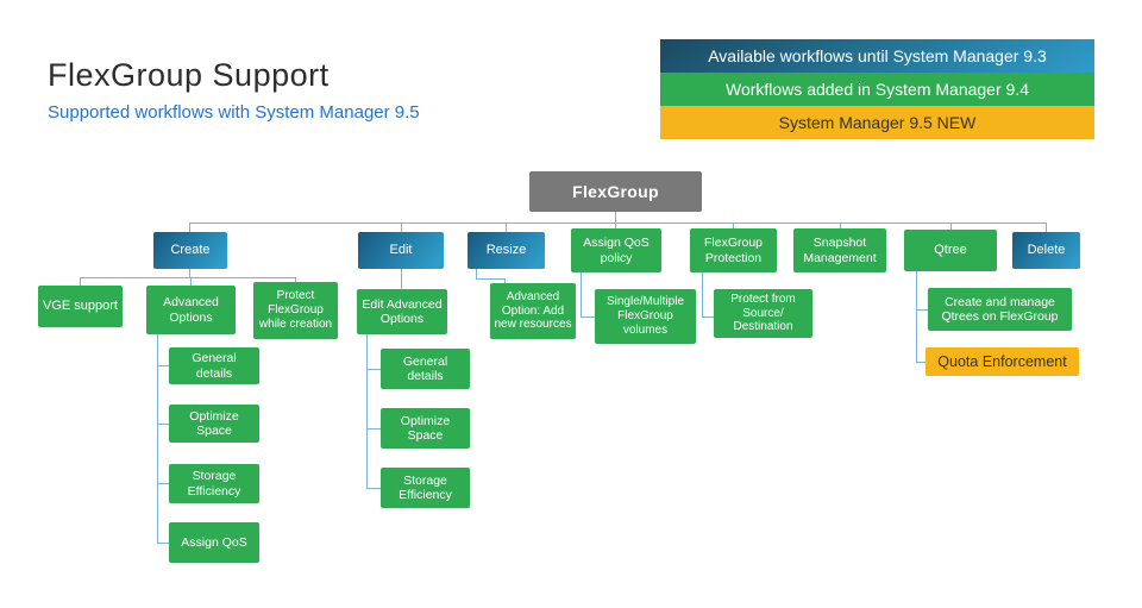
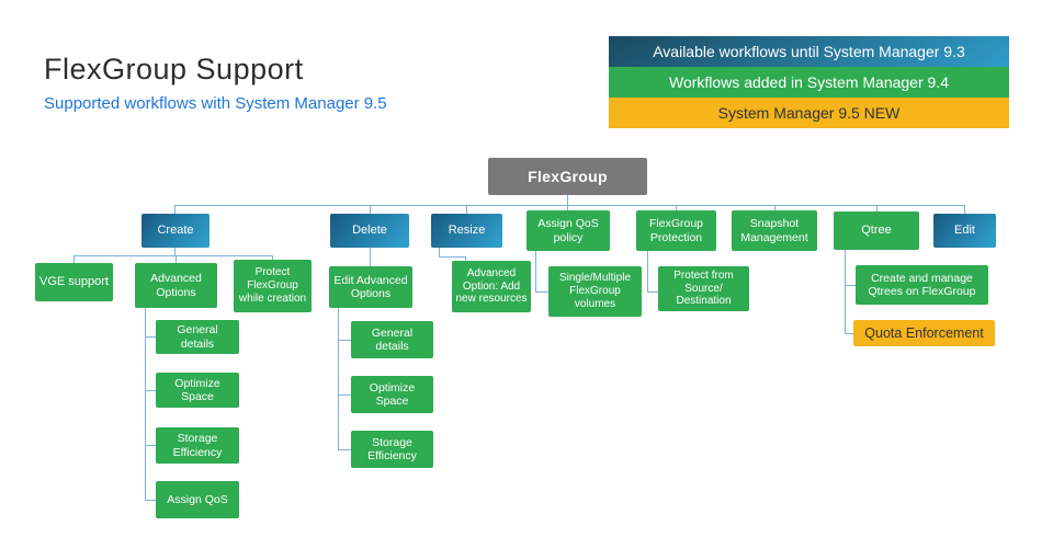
  FlexGroup Support
  Supported workflows with System Manager 9.5
  Available workflows until System Manager 9.3
  Workflows added in System Manager 9.4
  System Manager 9.5 NEW
  FlexGroup
  Create
- Edit
+ Delete
  Resize
  Assign QoS
  policy
  FlexGroup
  Protection
  Snapshot
  Management
  Qtree
- Delete
+ Edit
  VGE support
  Advanced
  Options
  Protect
  FlexGroup
  while creation
  Edit Advanced
  Options
  Advanced
  Option: Add
  new resources
  Single/Multiple
  FlexGroup
  volumes
  Protect from
  Source/
  Destination
  Create and manage
  Qtrees on FlexGroup
  Quota Enforcement
  General
  details
  Optimize
  Space
  Storage
  Efficiency
  Assign QoS
  General
  details
  Optimize
  Space
  Storage
  Efficiency
